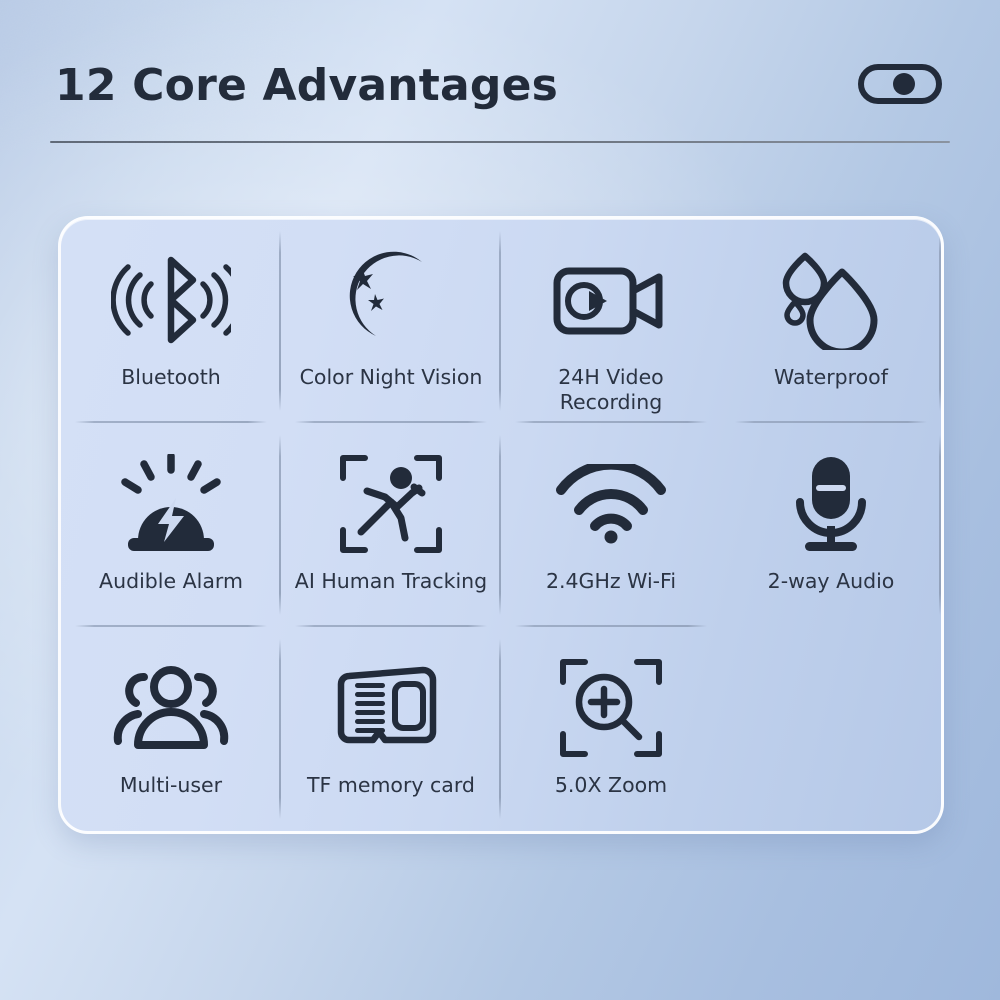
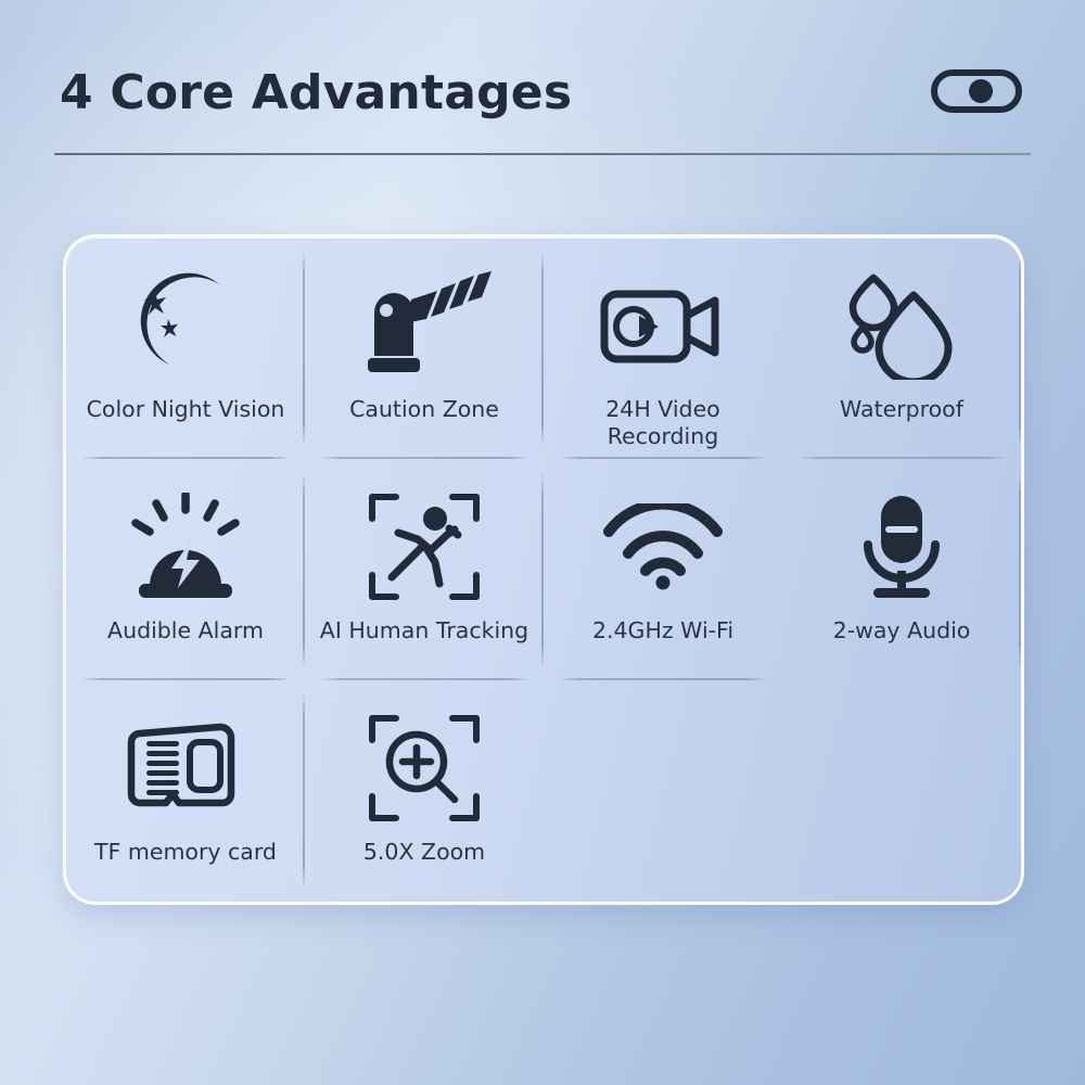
- 12 Core Advantages
+ 4 Core Advantages
- Bluetooth
  Color Night Vision
+ Caution Zone
  24H Video
  Recording
  Waterproof
  Audible Alarm
  AI Human Tracking
  2.4GHz Wi-Fi
  2-way Audio
- Multi-user
  TF memory card
  5.0X Zoom
